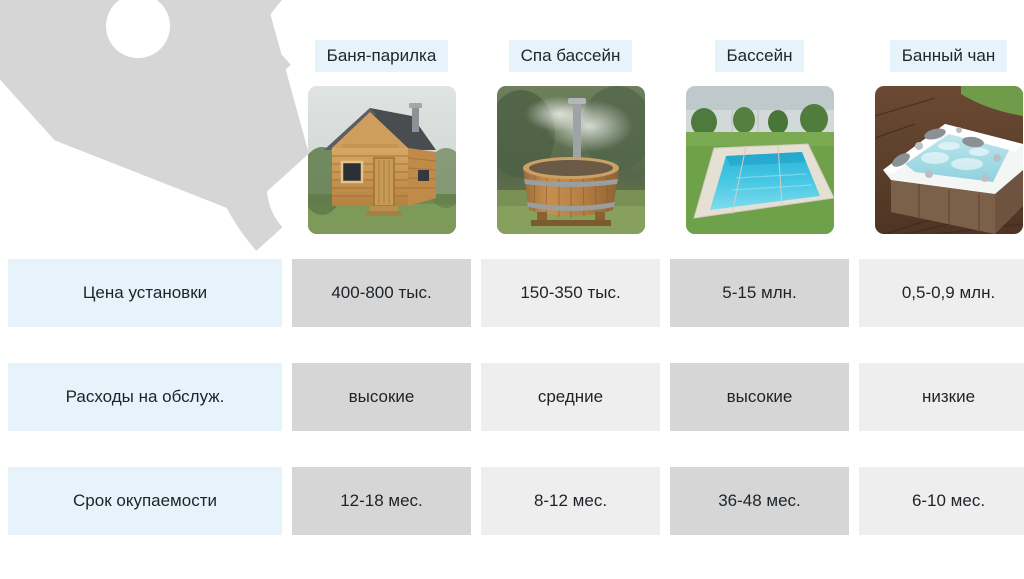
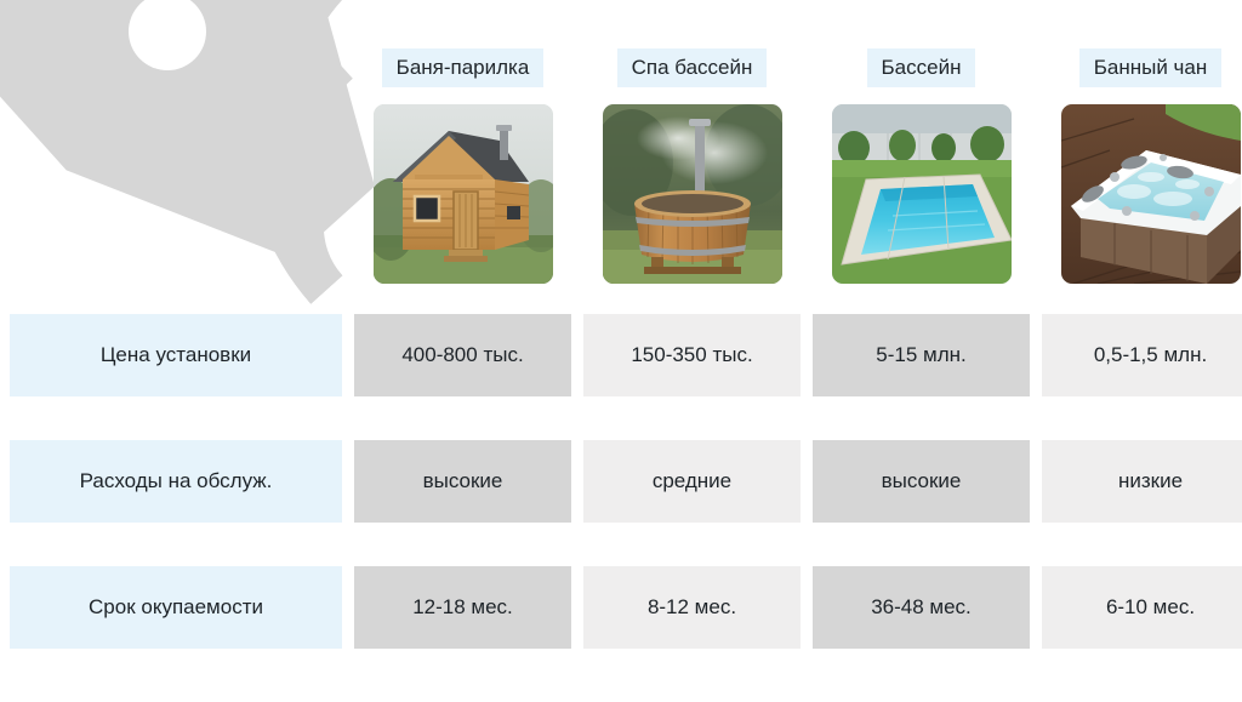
  Баня-парилка
  Спа бассейн
  Бассейн
  Банный чан
  Цена установки
  400-800 тыс.
  150-350 тыс.
  5-15 млн.
- 0,5-0,9 млн.
+ 0,5-1,5 млн.
  Расходы на обслуж.
  высокие
  средние
  высокие
  низкие
  Срок окупаемости
  12-18 мес.
  8-12 мес.
  36-48 мес.
  6-10 мес.
